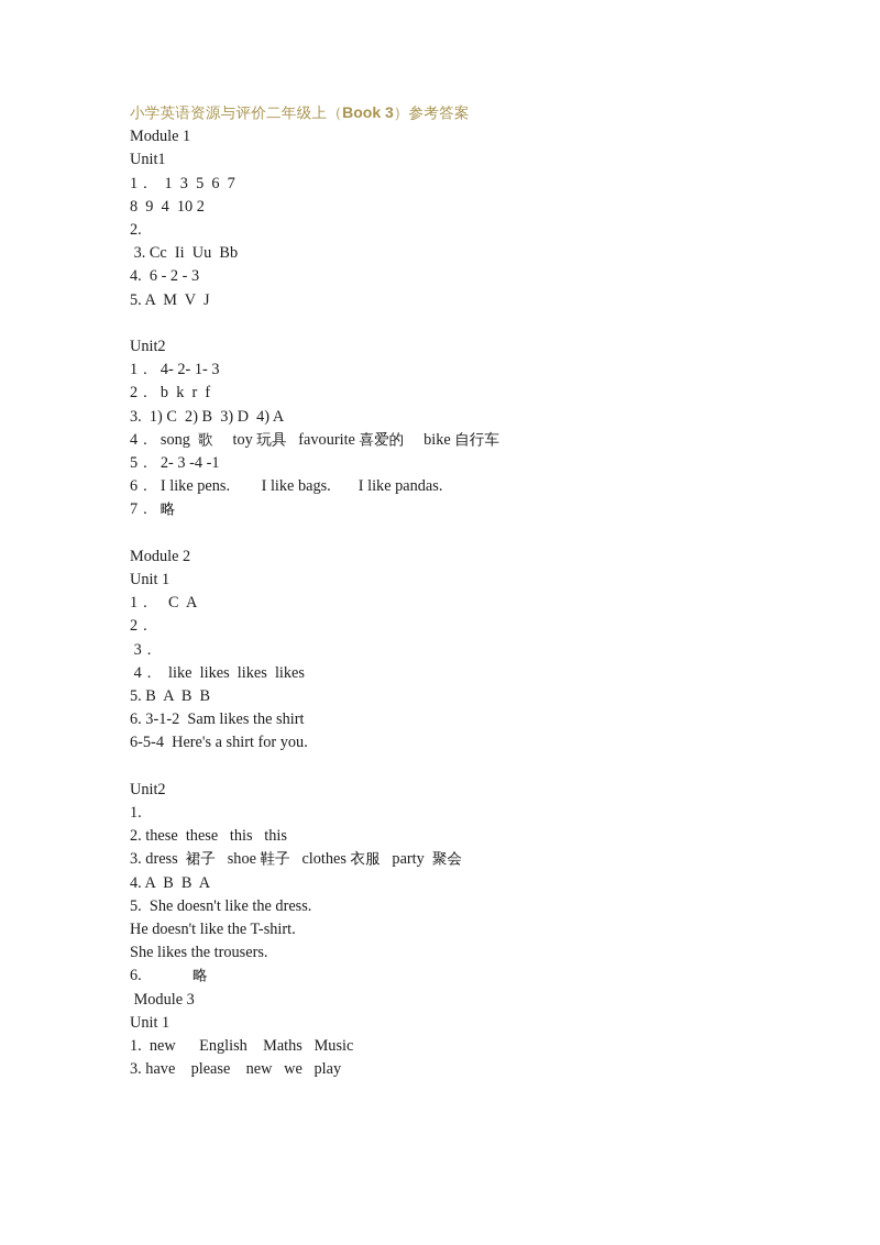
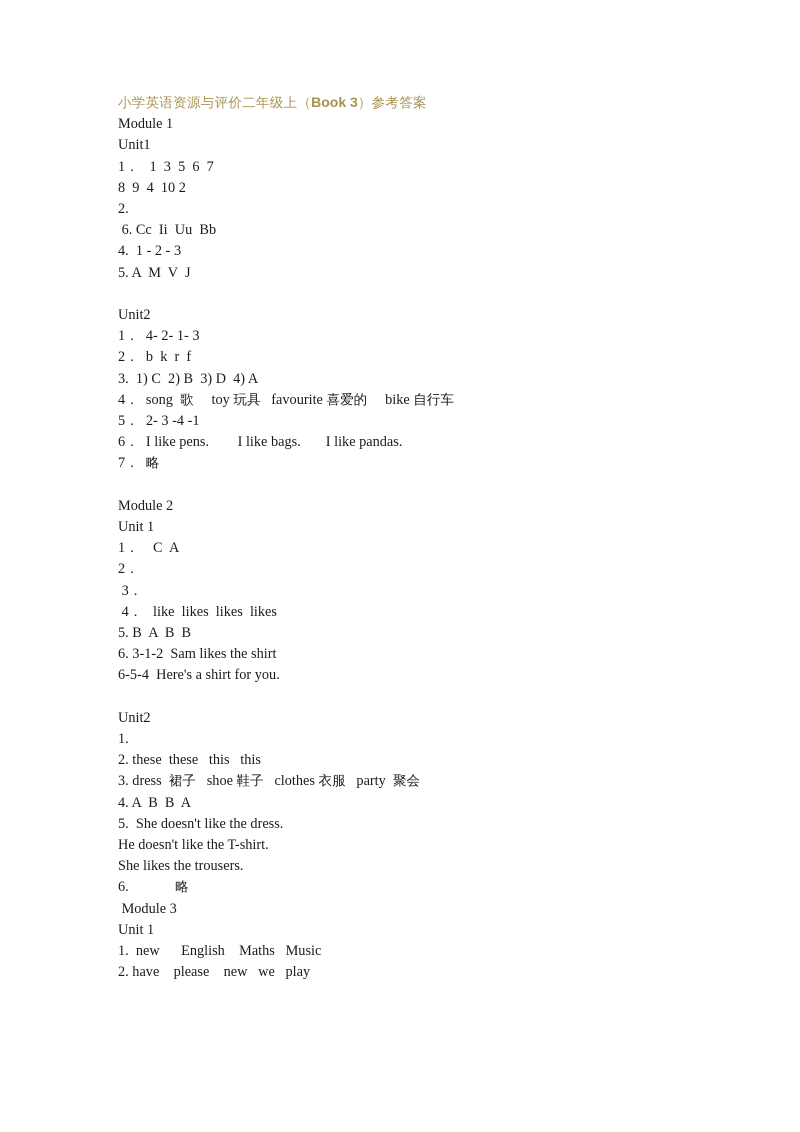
  小学英语资源与评价二年级上（Book 3）参考答案
  Module 1
  Unit1
  1． 1 3 5 6 7
  8 9 4 10 2
  2.
- 3. Cc Ii Uu Bb
+ 6. Cc Ii Uu Bb
- 4. 6 - 2 - 3
+ 4. 1 - 2 - 3
  5. A M V J
  Unit2
  1． 4- 2- 1- 3
  2． b k r f
  3. 1) C 2) B 3) D 4) A
  4． song 歌 toy 玩具 favourite 喜爱的 bike 自行车
  5． 2- 3 -4 -1
  6． I like pens. I like bags. I like pandas.
  7． 略
  Module 2
  Unit 1
  1． C A
  2．
  3．
  4． like likes likes likes
  5. B A B B
  6. 3-1-2 Sam likes the shirt
  6-5-4 Here's a shirt for you.
  Unit2
  1.
  2. these these this this
  3. dress 裙子 shoe 鞋子 clothes 衣服 party 聚会
  4. A B B A
  5. She doesn't like the dress.
  He doesn't like the T-shirt.
  She likes the trousers.
  6. 略
  Module 3
  Unit 1
  1. new English Maths Music
- 3. have please new we play
+ 2. have please new we play
